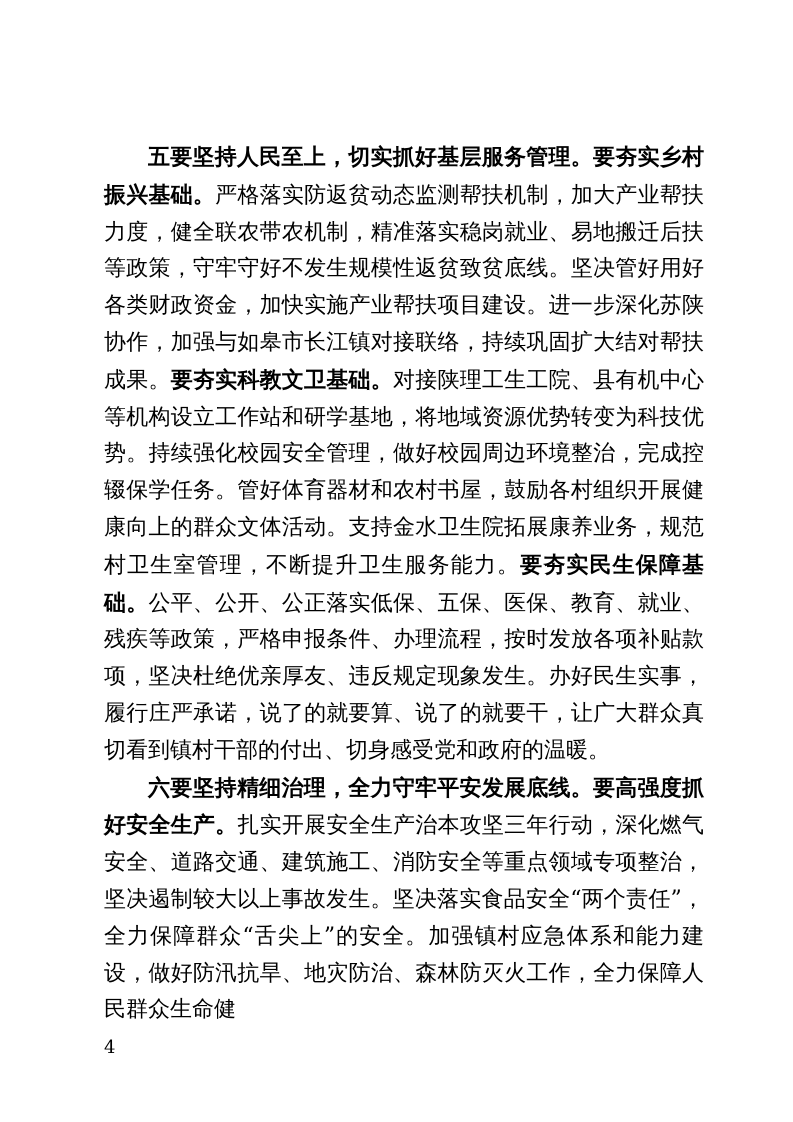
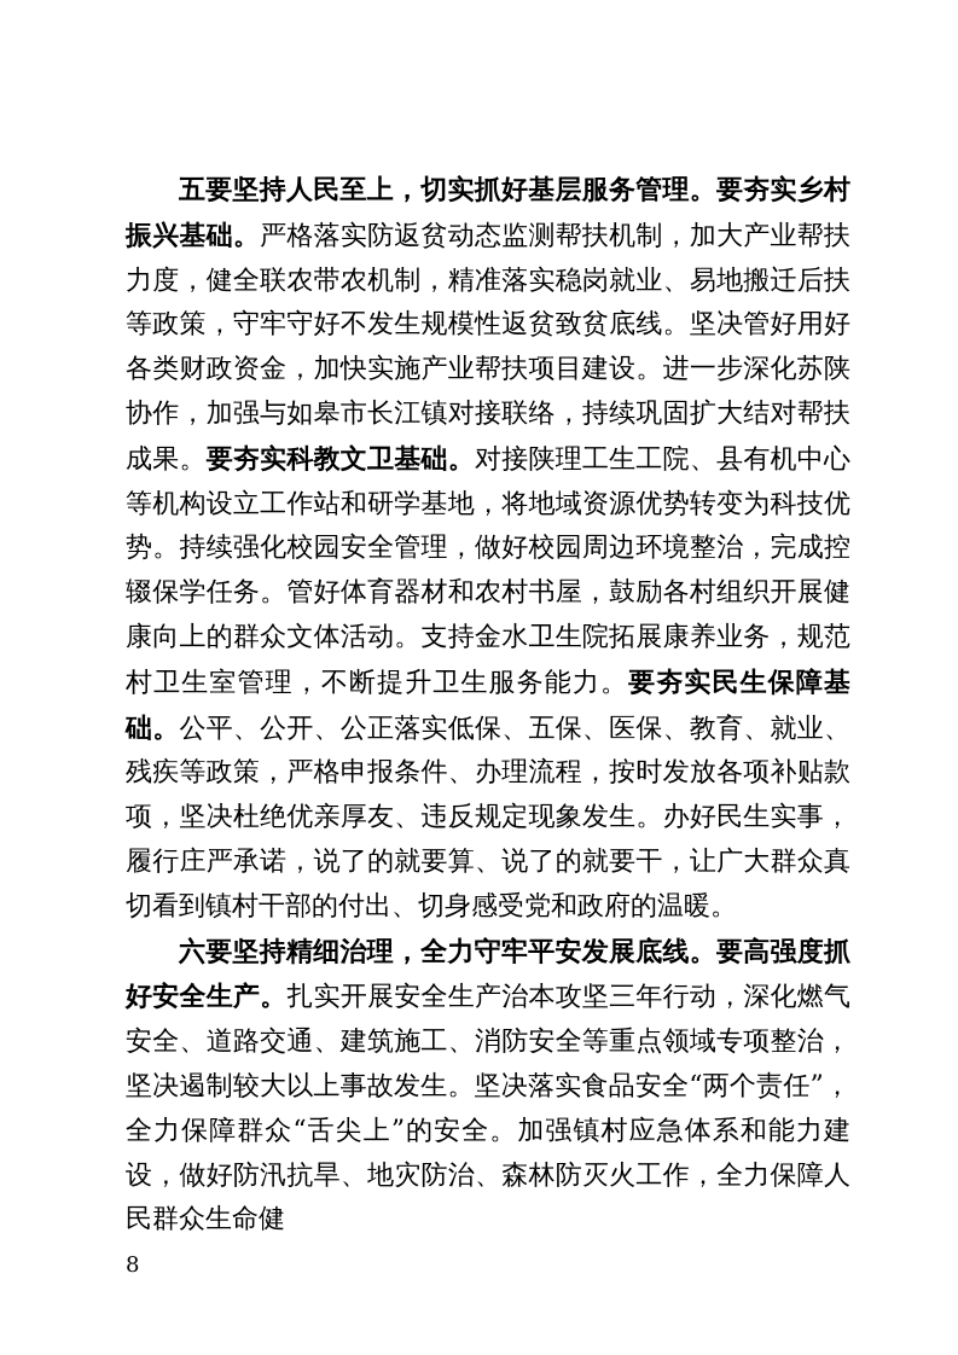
  五要坚持人民至上，切实抓好基层服务管理。要夯实乡村振兴基础。严格落实防返贫动态监测帮扶机制，加大产业帮扶力度，健全联农带农机制，精准落实稳岗就业、易地搬迁后扶等政策，守牢守好不发生规模性返贫致贫底线。坚决管好用好各类财政资金，加快实施产业帮扶项目建设。进一步深化苏陕协作，加强与如皋市长江镇对接联络，持续巩固扩大结对帮扶成果。要夯实科教文卫基础。对接陕理工生工院、县有机中心等机构设立工作站和研学基地，将地域资源优势转变为科技优势。持续强化校园安全管理，做好校园周边环境整治，完成控辍保学任务。管好体育器材和农村书屋，鼓励各村组织开展健康向上的群众文体活动。支持金水卫生院拓展康养业务，规范村卫生室管理，不断提升卫生服务能力。要夯实民生保障基础。公平、公开、公正落实低保、五保、医保、教育、就业、残疾等政策，严格申报条件、办理流程，按时发放各项补贴款项，坚决杜绝优亲厚友、违反规定现象发生。办好民生实事，履行庄严承诺，说了的就要算、说了的就要干，让广大群众真切看到镇村干部的付出、切身感受党和政府的温暖。
  六要坚持精细治理，全力守牢平安发展底线。要高强度抓好安全生产。扎实开展安全生产治本攻坚三年行动，深化燃气安全、道路交通、建筑施工、消防安全等重点领域专项整治，坚决遏制较大以上事故发生。坚决落实食品安全“两个责任”，全力保障群众“舌尖上”的安全。加强镇村应急体系和能力建设，做好防汛抗旱、地灾防治、森林防灭火工作，全力保障人民群众生命健
- 4
+ 8
